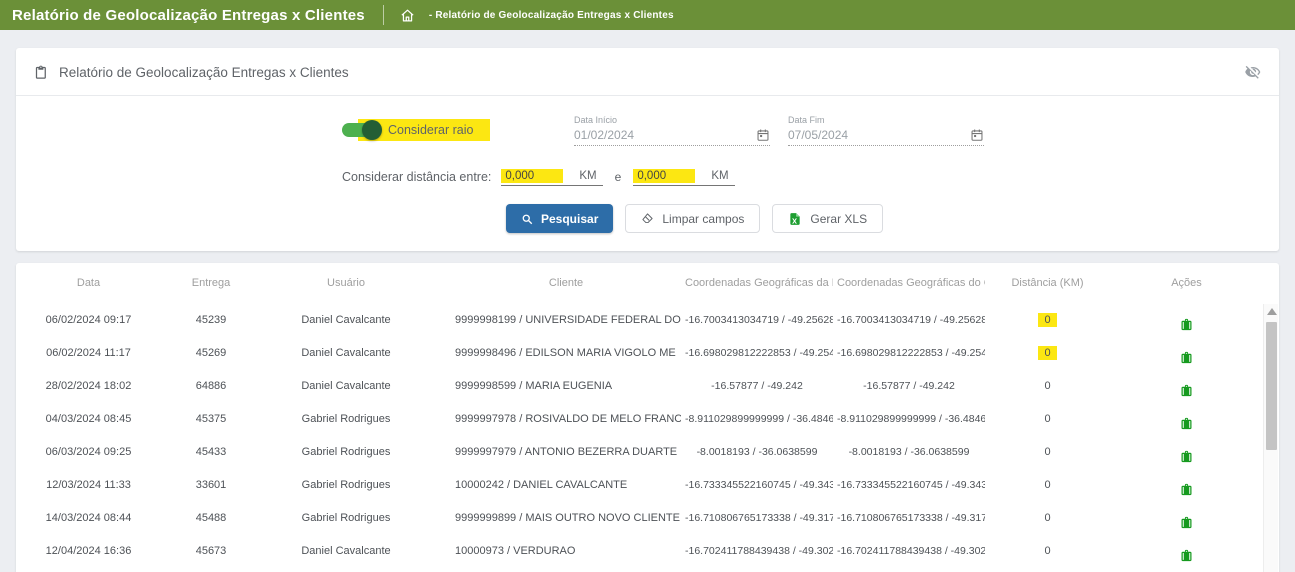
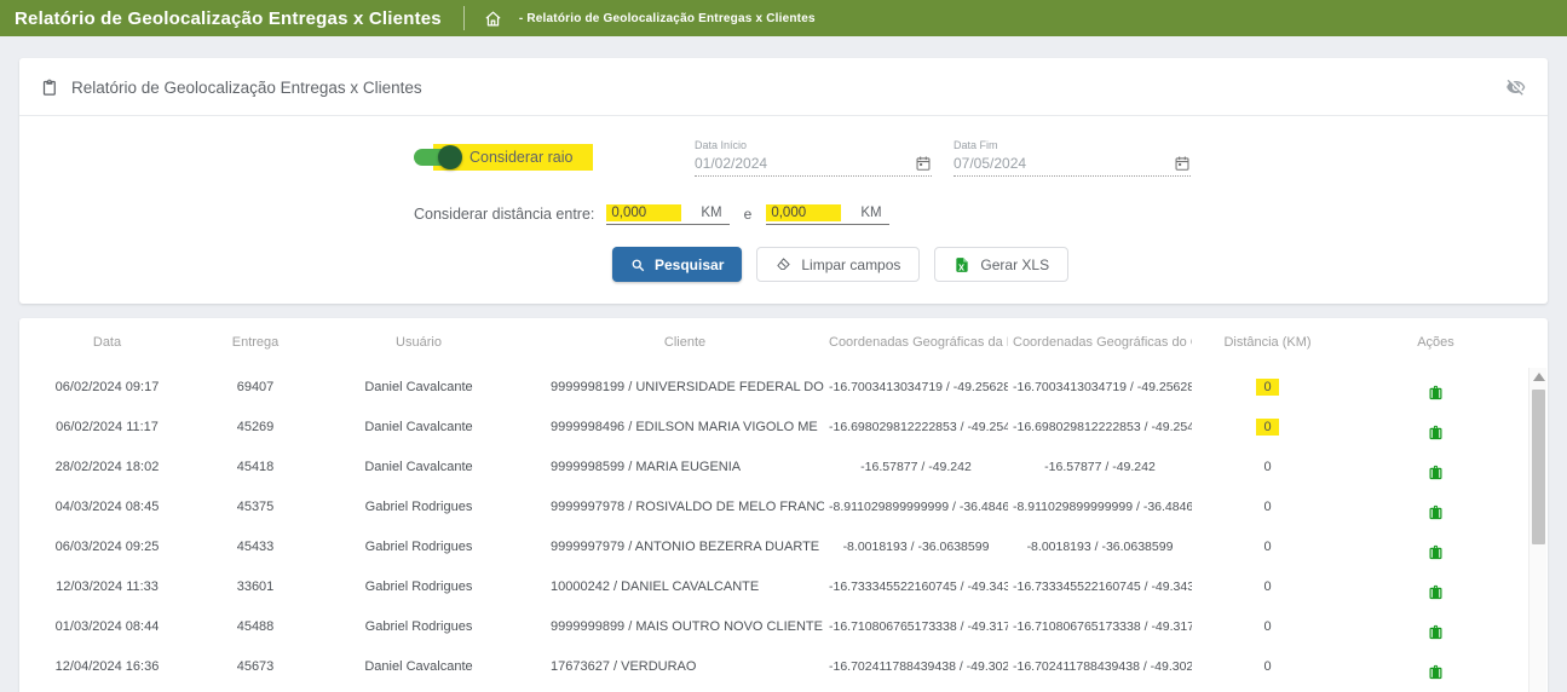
  Relatório de Geolocalização Entregas x Clientes
  - Relatório de Geolocalização Entregas x Clientes
  Relatório de Geolocalização Entregas x Clientes
  Considerar raio
  Data Início
  01/02/2024
  Data Fim
  07/05/2024
  Considerar distância entre:
  0,000
  KM
  e
  0,000
  KM
  Pesquisar
  Limpar campos
  Gerar XLS
  Data	Entrega	Usuário	Cliente	Coordenadas Geográficas da	Coordenadas Geográficas do	Distância (KM)	Ações
- 06/02/2024 09:17	45239	Daniel Cavalcante	9999998199 / UNIVERSIDADE FEDERAL DO	-16.7003413034719 / -49.25628	-16.7003413034719 / -49.25628	0
+ 06/02/2024 09:17	69407	Daniel Cavalcante	9999998199 / UNIVERSIDADE FEDERAL DO	-16.7003413034719 / -49.25628	-16.7003413034719 / -49.25628	0
  06/02/2024 11:17	45269	Daniel Cavalcante	9999998496 / EDILSON MARIA VIGOLO ME	-16.698029812222853 / -49.254	-16.698029812222853 / -49.254	0
- 28/02/2024 18:02	64886	Daniel Cavalcante	9999998599 / MARIA EUGENIA	-16.57877 / -49.242	-16.57877 / -49.242	0
+ 28/02/2024 18:02	45418	Daniel Cavalcante	9999998599 / MARIA EUGENIA	-16.57877 / -49.242	-16.57877 / -49.242	0
  04/03/2024 08:45	45375	Gabriel Rodrigues	9999997978 / ROSIVALDO DE MELO FRANC	-8.911029899999999 / -36.4846	-8.911029899999999 / -36.4846	0
  06/03/2024 09:25	45433	Gabriel Rodrigues	9999997979 / ANTONIO BEZERRA DUARTE	-8.0018193 / -36.0638599	-8.0018193 / -36.0638599	0
  12/03/2024 11:33	33601	Gabriel Rodrigues	10000242 / DANIEL CAVALCANTE	-16.733345522160745 / -49.343	-16.733345522160745 / -49.343	0
- 14/03/2024 08:44	45488	Gabriel Rodrigues	9999999899 / MAIS OUTRO NOVO CLIENTE	-16.710806765173338 / -49.317	-16.710806765173338 / -49.317	0
+ 01/03/2024 08:44	45488	Gabriel Rodrigues	9999999899 / MAIS OUTRO NOVO CLIENTE	-16.710806765173338 / -49.317	-16.710806765173338 / -49.317	0
- 12/04/2024 16:36	45673	Daniel Cavalcante	10000973 / VERDURAO	-16.702411788439438 / -49.302	-16.702411788439438 / -49.302	0
+ 12/04/2024 16:36	45673	Daniel Cavalcante	17673627 / VERDURAO	-16.702411788439438 / -49.302	-16.702411788439438 / -49.302	0
